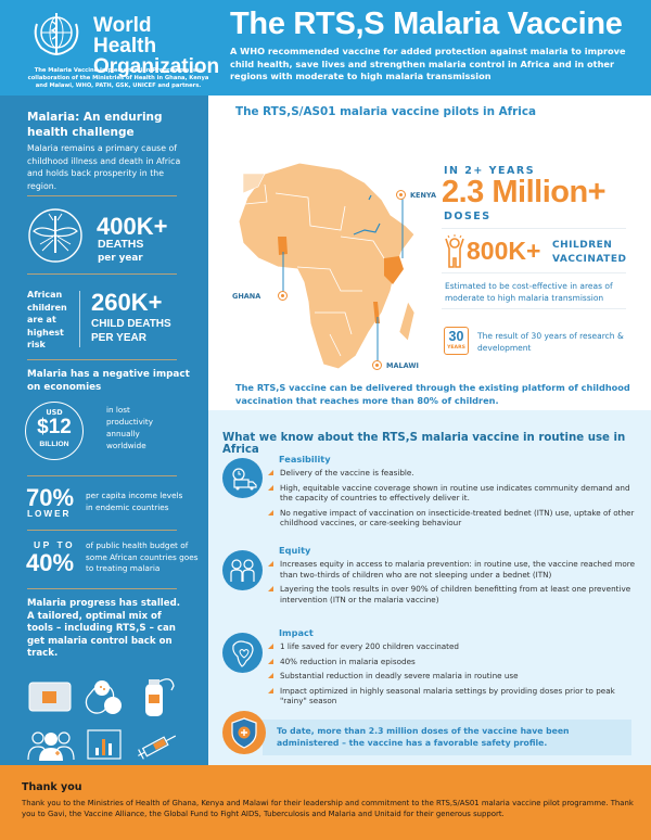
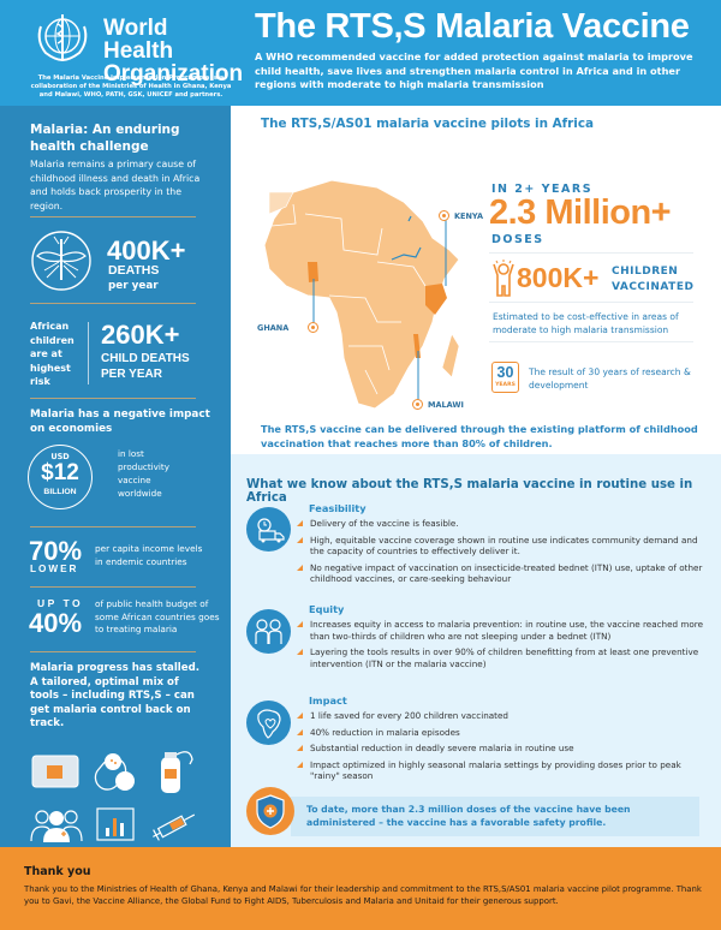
  World Health
  Organization
  The RTS,S Malaria Vaccine
  A WHO recommended vaccine for added protection against malaria to improve child health, save lives and strengthen malaria control in Africa and in other regions with moderate to high malaria transmission
  Malaria: An enduring health challenge
  Malaria remains a primary cause of childhood illness and death in Africa and holds back prosperity in the region.
  400K+
  DEATHS
  per year
  African children are at highest risk
  260K+
  CHILD DEATHS
  PER YEAR
  Malaria has a negative impact on economies
  USD
  $12
- in lost productivity annually worldwide
+ in lost productivity vaccine worldwide
  70%
  LOWER
  per capita income levels in endemic countries
  UP TO
  40%
  of public health budget of some African countries goes to treating malaria
  Malaria progress has stalled. A tailored, optimal mix of tools – including RTS,S – can get malaria control back on track.
  The RTS,S/AS01 malaria vaccine pilots in Africa
  KENYA
  GHANA
  MALAWI
  IN 2+ YEARS
  2.3 Million+
  DOSES
  800K+
  CHILDREN
  VACCINATED
  Estimated to be cost-effective in areas of moderate to high malaria transmission
  30
  The result of 30 years of research & development
  The RTS,S vaccine can be delivered through the existing platform of childhood vaccination that reaches more than 80% of children.
  What we know about the RTS,S malaria vaccine in routine use in Africa
  Feasibility
  Delivery of the vaccine is feasible.
  High, equitable vaccine coverage shown in routine use indicates community demand and the capacity of countries to effectively deliver it.
  No negative impact of vaccination on insecticide-treated bednet (ITN) use, uptake of other childhood vaccines, or care-seeking behaviour
  Equity
  Increases equity in access to malaria prevention: in routine use, the vaccine reached more than two-thirds of children who are not sleeping under a bednet (ITN)
  Layering the tools results in over 90% of children benefitting from at least one preventive intervention (ITN or the malaria vaccine)
  Impact
  1 life saved for every 200 children vaccinated
  40% reduction in malaria episodes
  Substantial reduction in deadly severe malaria in routine use
  Impact optimized in highly seasonal malaria settings by providing doses prior to peak "rainy" season
  To date, more than 2.3 million doses of the vaccine have been administered – the vaccine has a favorable safety profile.
  Thank you
  Thank you to the Ministries of Health of Ghana, Kenya and Malawi for their leadership and commitment to the RTS,S/AS01 malaria vaccine pilot programme. Thank you to Gavi, the Vaccine Alliance, the Global Fund to Fight AIDS, Tuberculosis and Malaria and Unitaid for their generous support.
